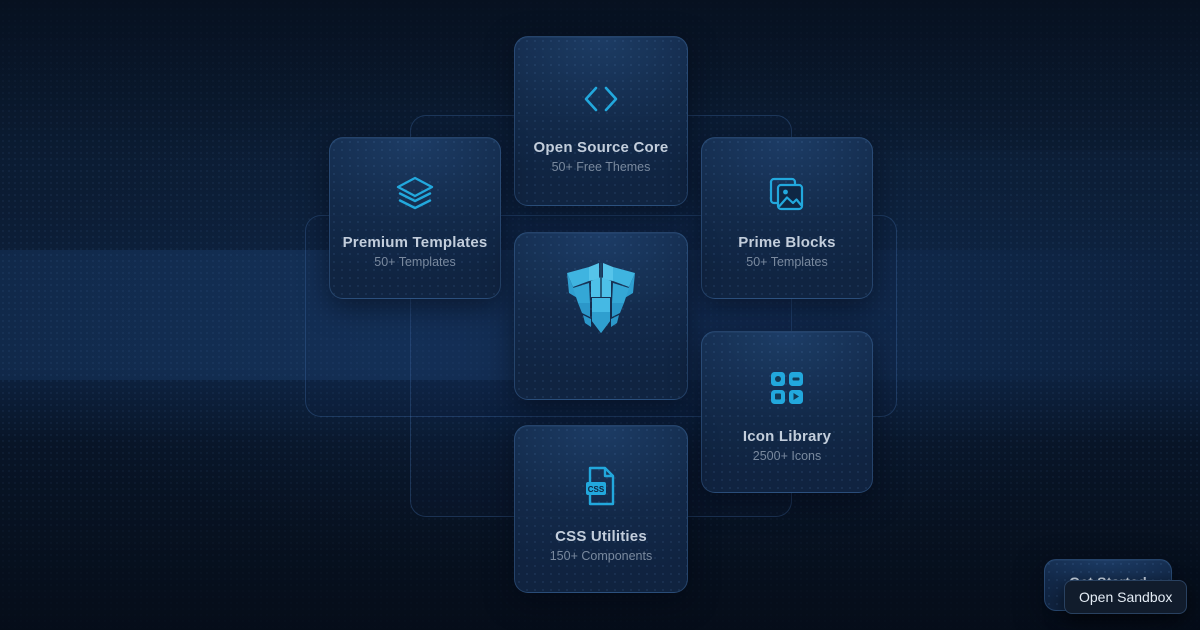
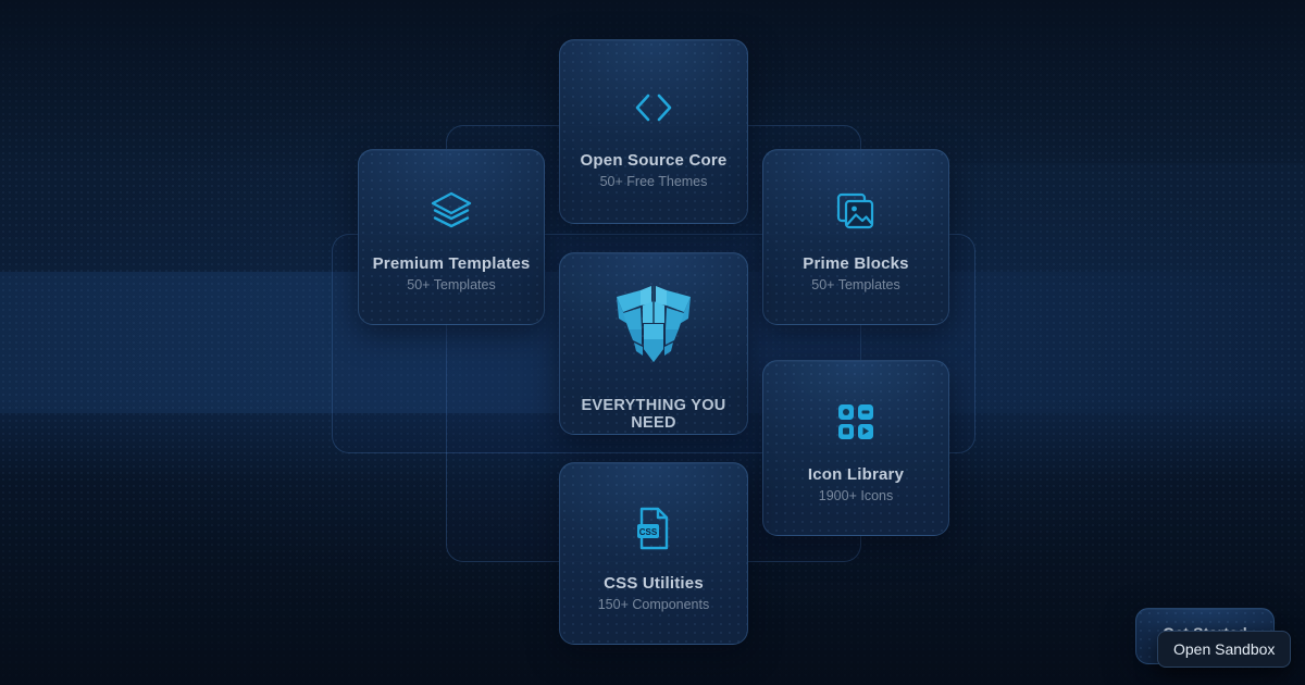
  Open Source Core
  50+ Free Themes
  Premium Templates
  50+ Templates
  Prime Blocks
  50+ Templates
+ EVERYTHING YOU NEED
  Icon Library
- 2500+ Icons
+ 1900+ Icons
  CSS
  CSS Utilities
  150+ Components
  Open Sandbox
